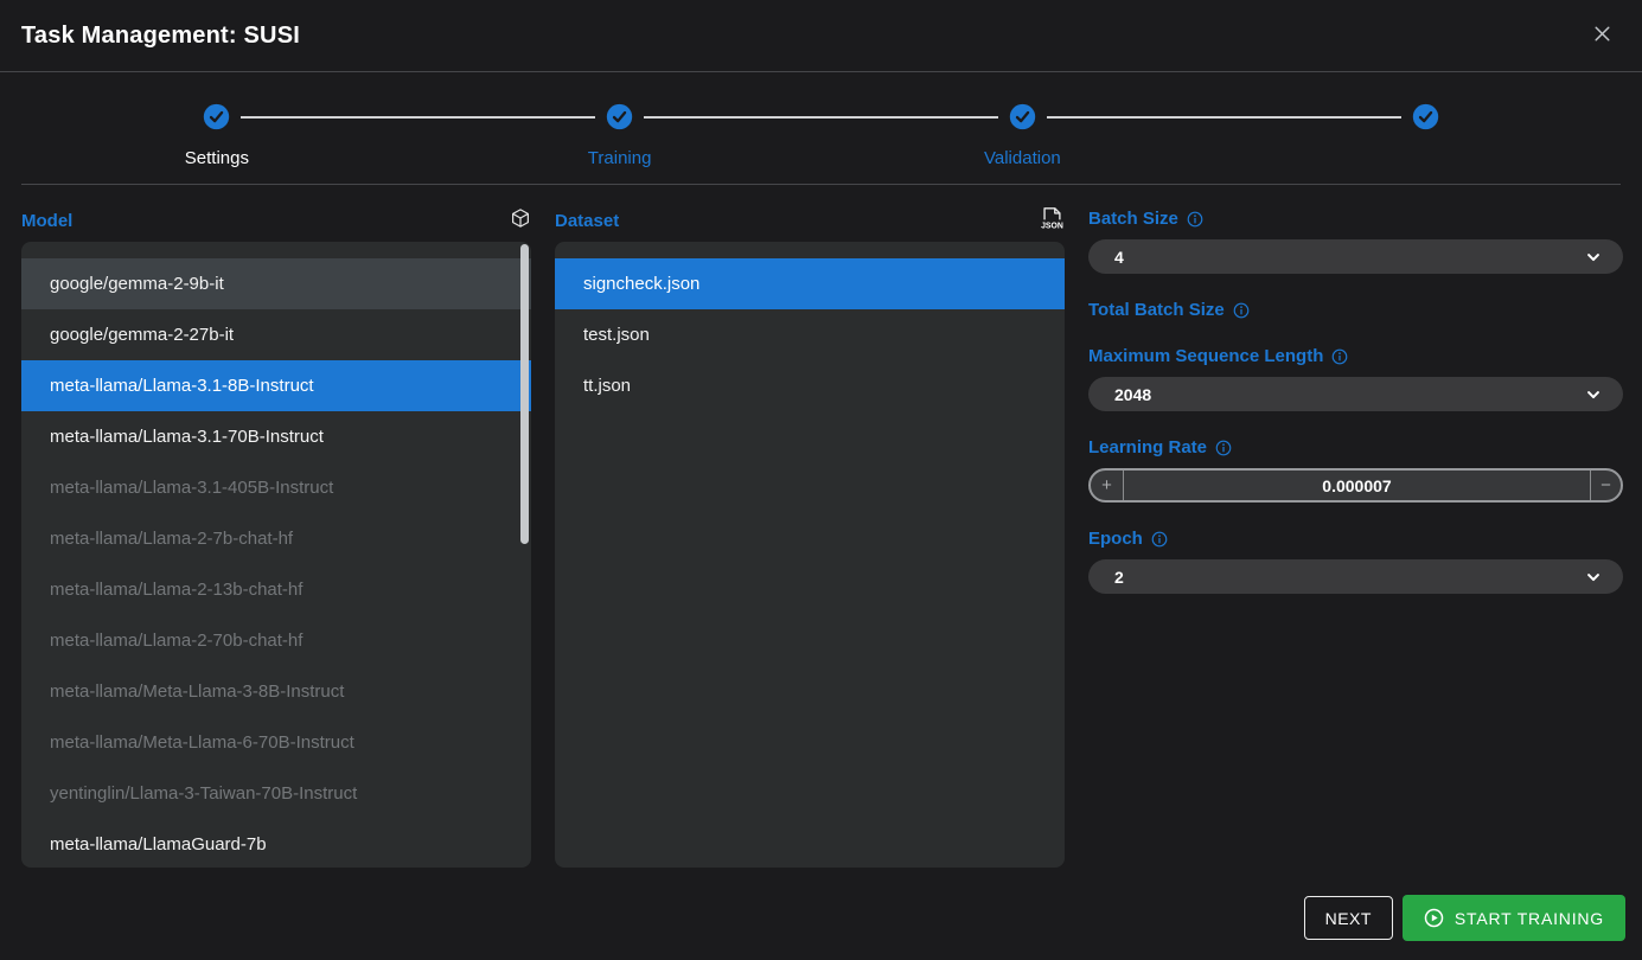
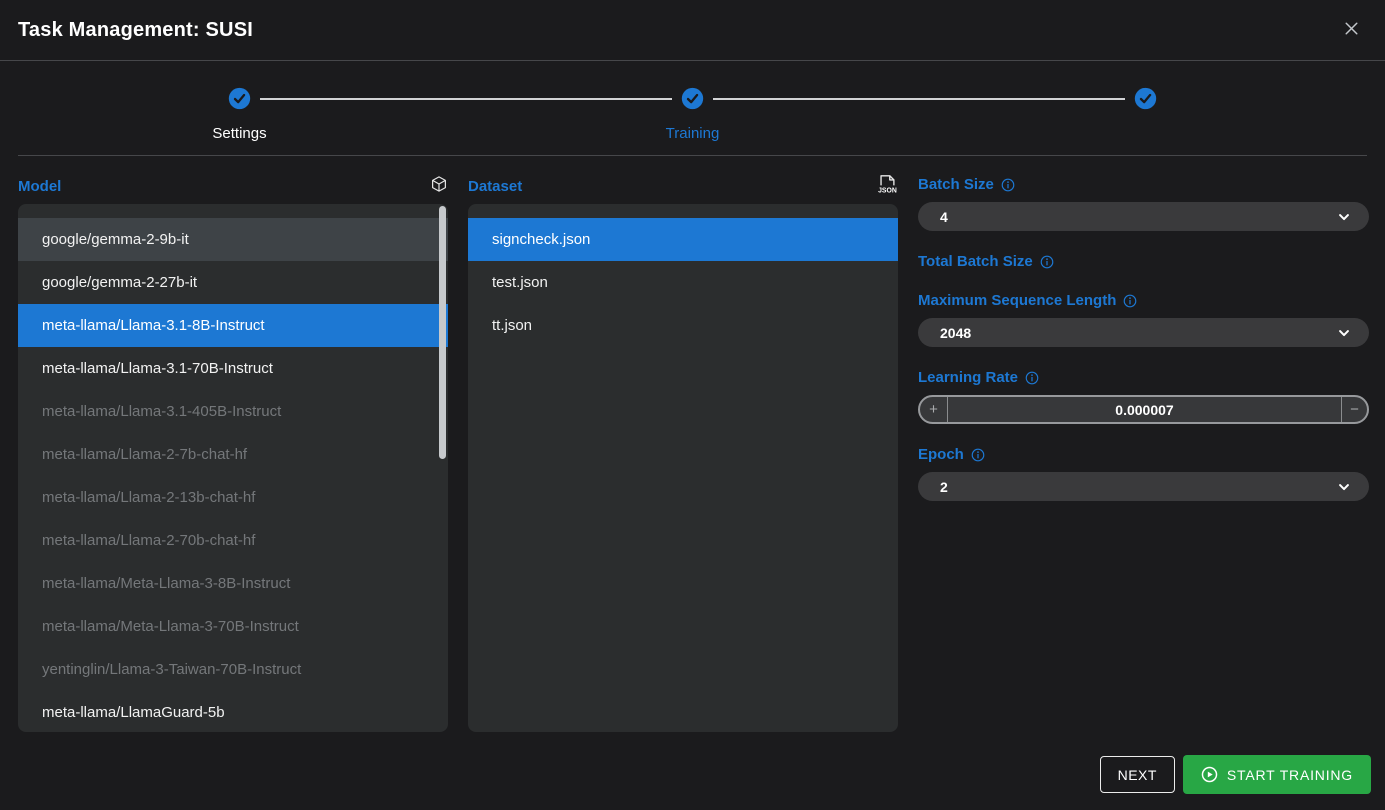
  Task Management: SUSI
  Settings
  Training
- Validation
  Model
  google/gemma-2-9b-it
  google/gemma-2-27b-it
  meta-llama/Llama-3.1-8B-Instruct
  meta-llama/Llama-3.1-70B-Instruct
  meta-llama/Llama-3.1-405B-Instruct
  meta-llama/Llama-2-7b-chat-hf
  meta-llama/Llama-2-13b-chat-hf
  meta-llama/Llama-2-70b-chat-hf
  meta-llama/Meta-Llama-3-8B-Instruct
- meta-llama/Meta-Llama-6-70B-Instruct
+ meta-llama/Meta-Llama-3-70B-Instruct
  yentinglin/Llama-3-Taiwan-70B-Instruct
- meta-llama/LlamaGuard-7b
+ meta-llama/LlamaGuard-5b
  Dataset
  signcheck.json
  test.json
  tt.json
  Batch Size
  4
  Total Batch Size
  Maximum Sequence Length
  2048
  Learning Rate
  +
  0.000007
  −
  Epoch
  2
  NEXT
  START TRAINING
